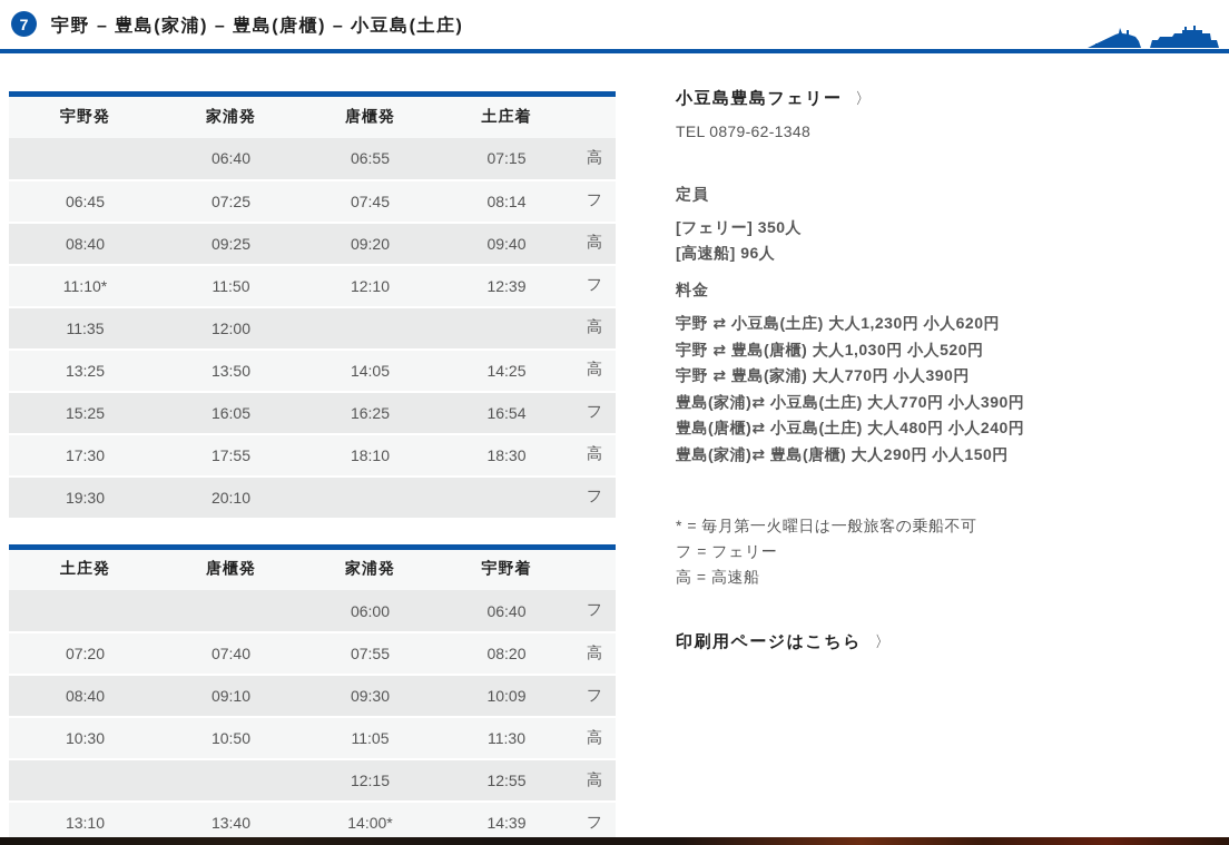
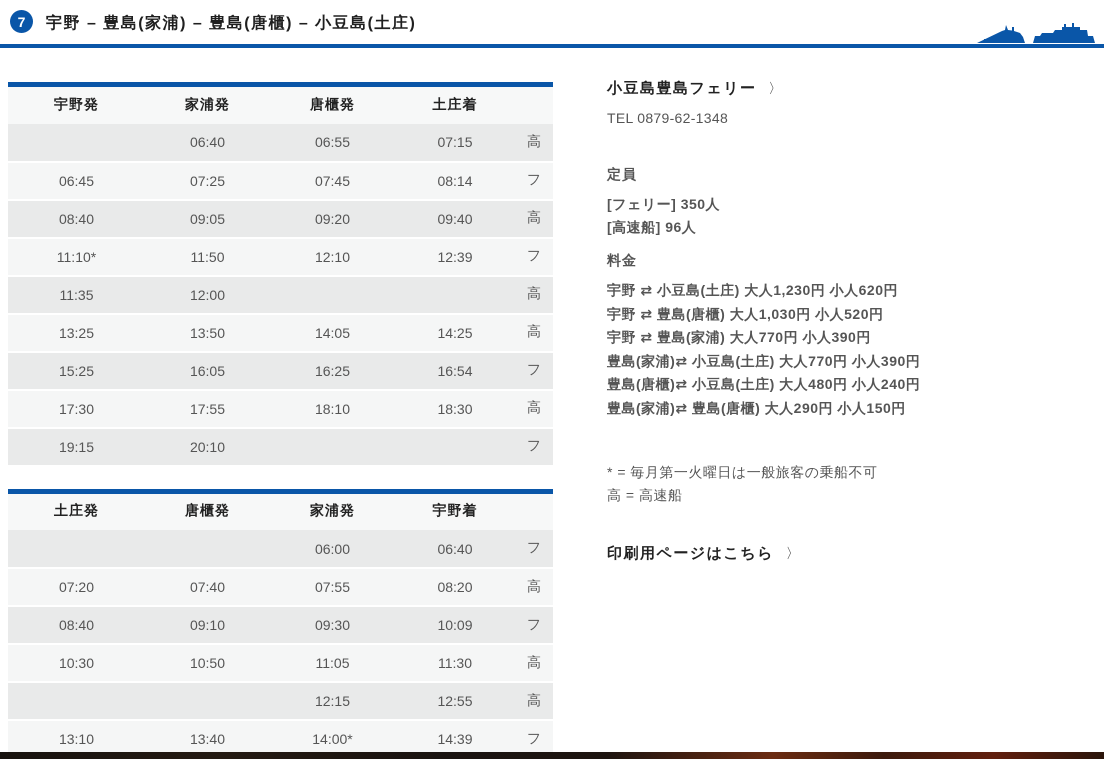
  7
  宇野 – 豊島(家浦) – 豊島(唐櫃) – 小豆島(土庄)
  宇野発	家浦発	唐櫃発	土庄着
  	06:40	06:55	07:15	高
  06:45	07:25	07:45	08:14	フ
- 08:40	09:25	09:20	09:40	高
+ 08:40	09:05	09:20	09:40	高
  11:10*	11:50	12:10	12:39	フ
  11:35	12:00			高
  13:25	13:50	14:05	14:25	高
  15:25	16:05	16:25	16:54	フ
  17:30	17:55	18:10	18:30	高
- 19:30	20:10			フ
+ 19:15	20:10			フ
  土庄発	唐櫃発	家浦発	宇野着
  		06:00	06:40	フ
  07:20	07:40	07:55	08:20	高
  08:40	09:10	09:30	10:09	フ
  10:30	10:50	11:05	11:30	高
  		12:15	12:55	高
  13:10	13:40	14:00*	14:39	フ
  小豆島豊島フェリー 〉
  TEL 0879-62-1348
  定員
  [フェリー] 350人
  [高速船] 96人
  料金
  宇野 ⇄ 小豆島(土庄) 大人1,230円 小人620円
  宇野 ⇄ 豊島(唐櫃) 大人1,030円 小人520円
  宇野 ⇄ 豊島(家浦) 大人770円 小人390円
  豊島(家浦)⇄ 小豆島(土庄) 大人770円 小人390円
  豊島(唐櫃)⇄ 小豆島(土庄) 大人480円 小人240円
  豊島(家浦)⇄ 豊島(唐櫃) 大人290円 小人150円
  * = 毎月第一火曜日は一般旅客の乗船不可
- フ = フェリー
  高 = 高速船
  印刷用ページはこちら 〉
